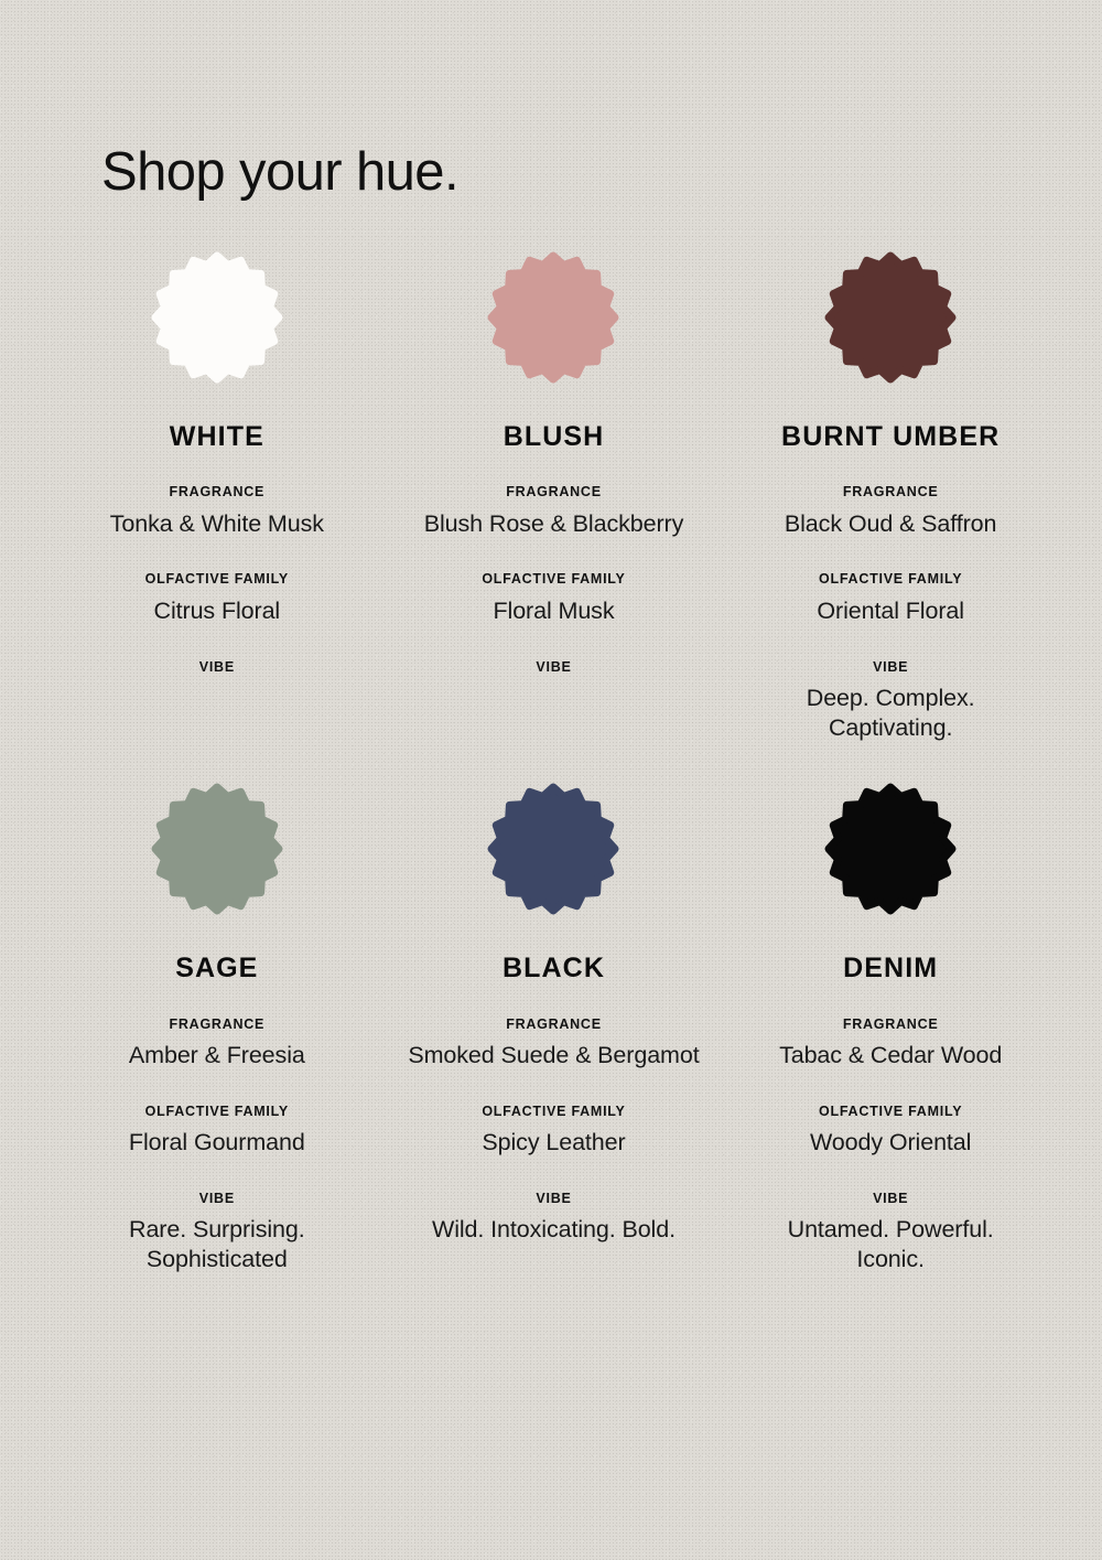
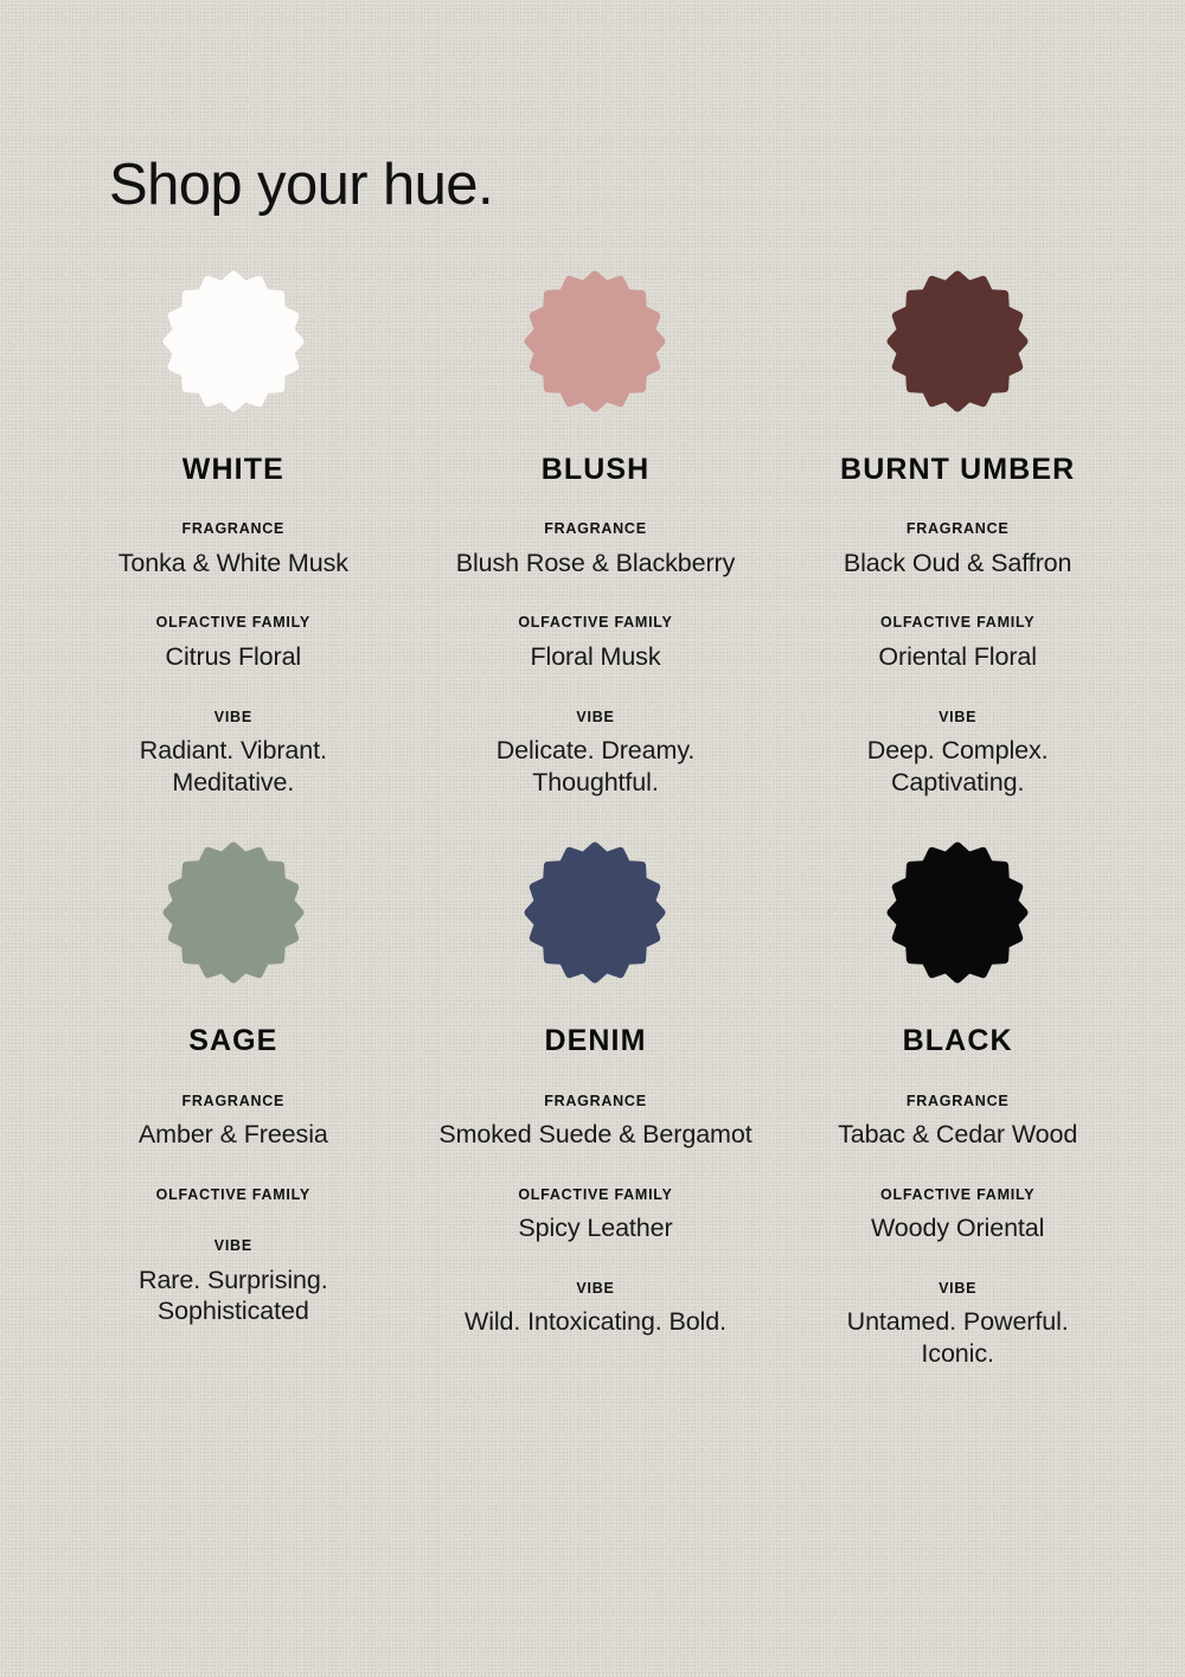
  Shop your hue.
  WHITE
  FRAGRANCE
  Tonka & White Musk
  OLFACTIVE FAMILY
  Citrus Floral
  VIBE
+ Radiant. Vibrant. Meditative.
  BLUSH
  FRAGRANCE
  Blush Rose & Blackberry
  OLFACTIVE FAMILY
  Floral Musk
  VIBE
+ Delicate. Dreamy. Thoughtful.
  BURNT UMBER
  FRAGRANCE
  Black Oud & Saffron
  OLFACTIVE FAMILY
  Oriental Floral
  VIBE
  Deep. Complex. Captivating.
  SAGE
  FRAGRANCE
  Amber & Freesia
  OLFACTIVE FAMILY
- Floral Gourmand
  VIBE
  Rare. Surprising. Sophisticated
- BLACK
+ DENIM
  FRAGRANCE
  Smoked Suede & Bergamot
  OLFACTIVE FAMILY
  Spicy Leather
  VIBE
  Wild. Intoxicating. Bold.
- DENIM
+ BLACK
  FRAGRANCE
  Tabac & Cedar Wood
  OLFACTIVE FAMILY
  Woody Oriental
  VIBE
  Untamed. Powerful. Iconic.
